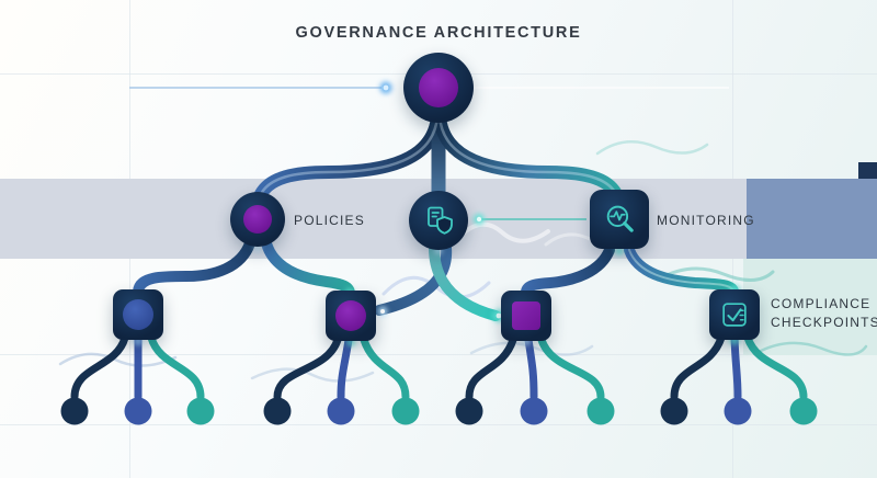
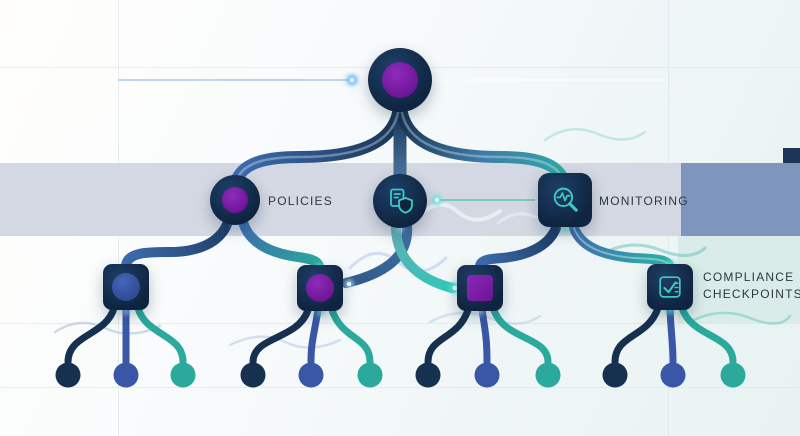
- GOVERNANCE ARCHITECTURE
  POLICIES
  MONITORING
  COMPLIANCE CHECKPOINTS
